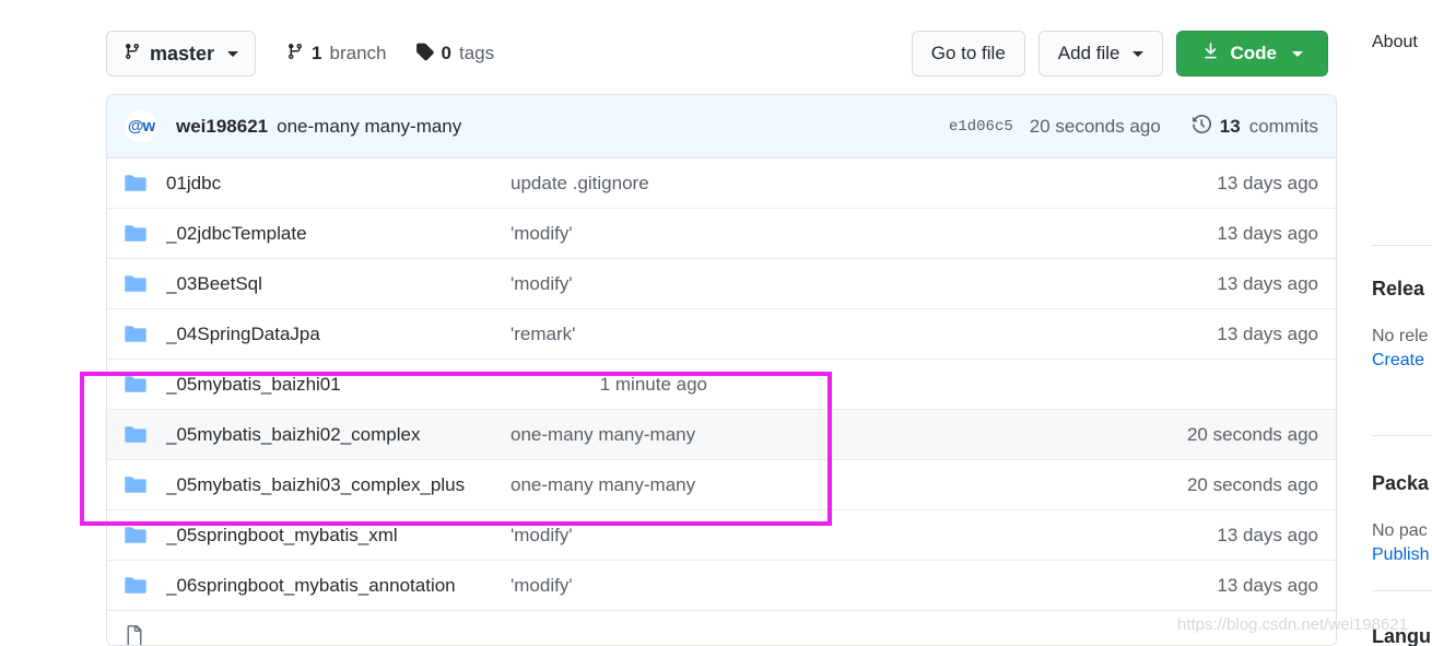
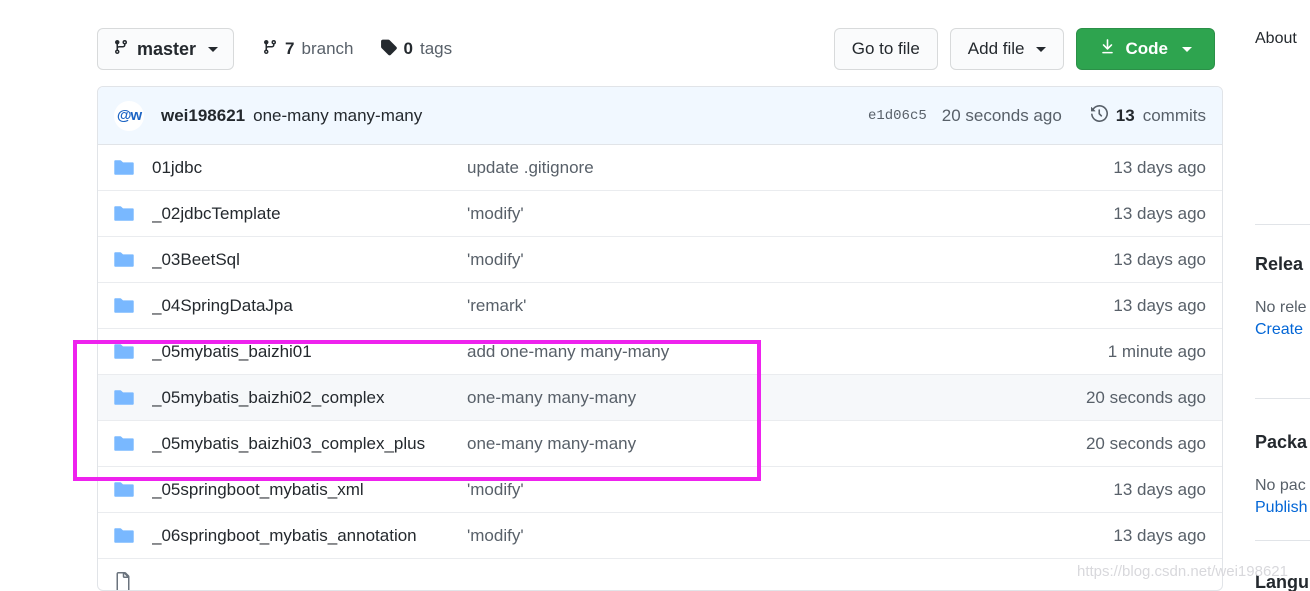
  master
- 1
+ 7
  branch
  0
  tags
  Go to file
  Add file
  Code
  @w
  wei198621
  one-many many-many
  e1d06c5
  20 seconds ago
  13
  commits
  01jdbc
  update .gitignore
  13 days ago
  _02jdbcTemplate
  'modify'
  13 days ago
  _03BeetSql
  'modify'
  13 days ago
  _04SpringDataJpa
  'remark'
  13 days ago
  _05mybatis_baizhi01
+ add one-many many-many
  1 minute ago
  _05mybatis_baizhi02_complex
  one-many many-many
  20 seconds ago
  _05mybatis_baizhi03_complex_plus
  one-many many-many
  20 seconds ago
  _05springboot_mybatis_xml
  'modify'
  13 days ago
  _06springboot_mybatis_annotation
  'modify'
  13 days ago
  About
  Relea
  No rele
  Create
  Packa
  No pac
  Publish
  Langu
  https://blog.csdn.net/wei198621
